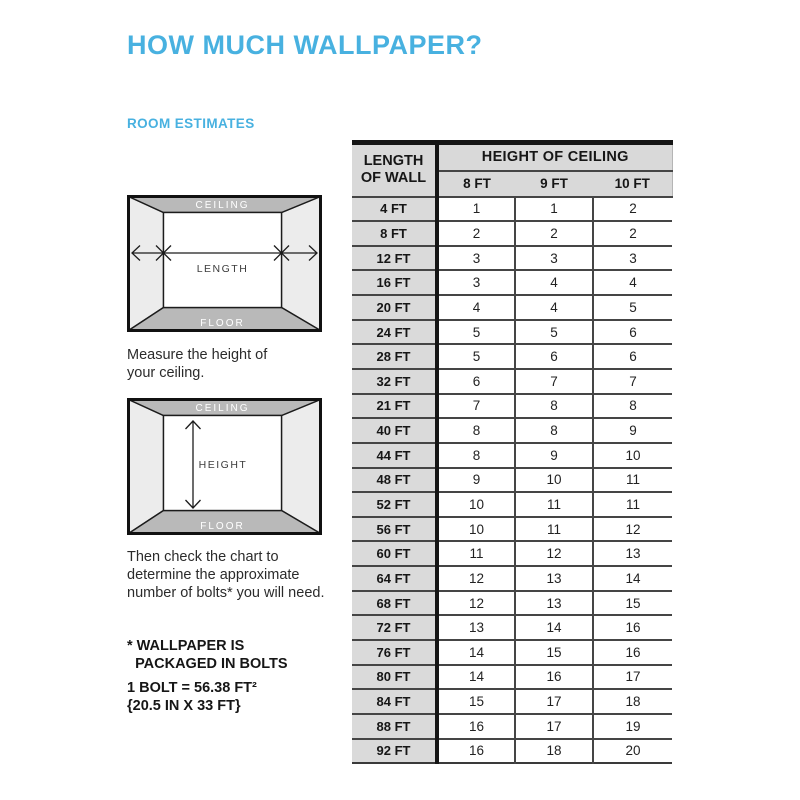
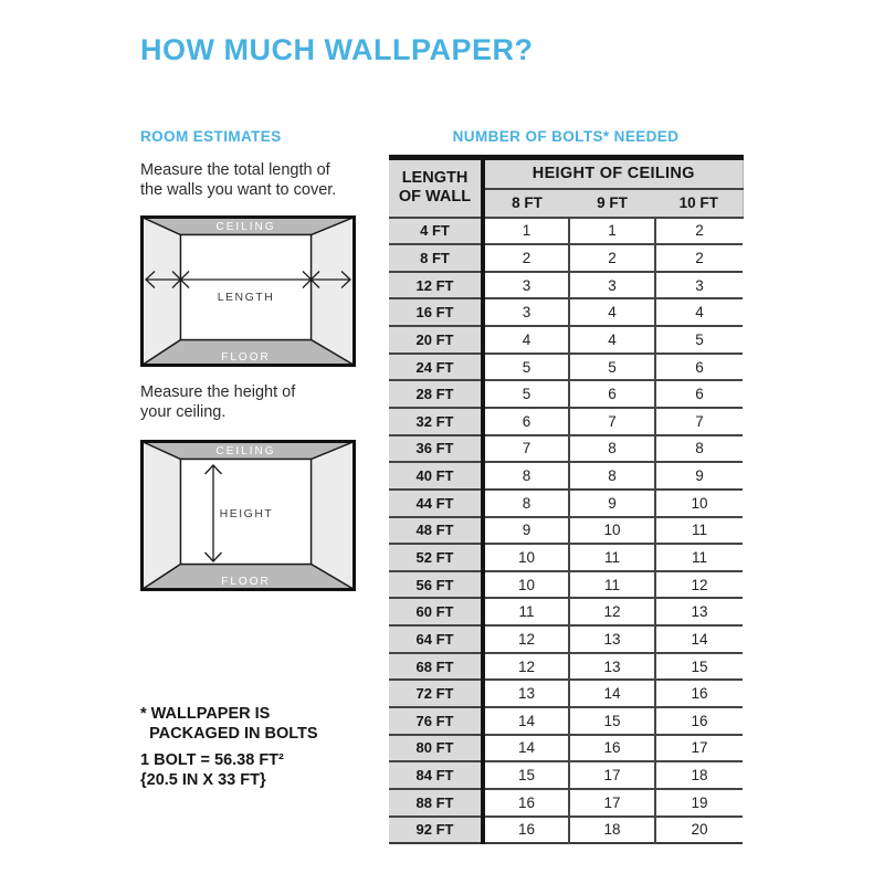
  HOW MUCH WALLPAPER?
  ROOM ESTIMATES
+ Measure the total length of
+ the walls you want to cover.
  CEILING
  FLOOR
  LENGTH
  Measure the height of
  your ceiling.
  CEILING
  FLOOR
  HEIGHT
- Then check the chart to
- determine the approximate
- number of bolts* you will need.
  * WALLPAPER IS
  PACKAGED IN BOLTS
  1 BOLT = 56.38 FT²
  {20.5 IN X 33 FT}
+ NUMBER OF BOLTS* NEEDED
  LENGTH OF WALL	HEIGHT OF CEILING
  8 FT	9 FT	10 FT
  4 FT	1	1	2
  8 FT	2	2	2
  12 FT	3	3	3
  16 FT	3	4	4
  20 FT	4	4	5
  24 FT	5	5	6
  28 FT	5	6	6
  32 FT	6	7	7
- 21 FT	7	8	8
+ 36 FT	7	8	8
  40 FT	8	8	9
  44 FT	8	9	10
  48 FT	9	10	11
  52 FT	10	11	11
  56 FT	10	11	12
  60 FT	11	12	13
  64 FT	12	13	14
  68 FT	12	13	15
  72 FT	13	14	16
  76 FT	14	15	16
  80 FT	14	16	17
  84 FT	15	17	18
  88 FT	16	17	19
  92 FT	16	18	20
